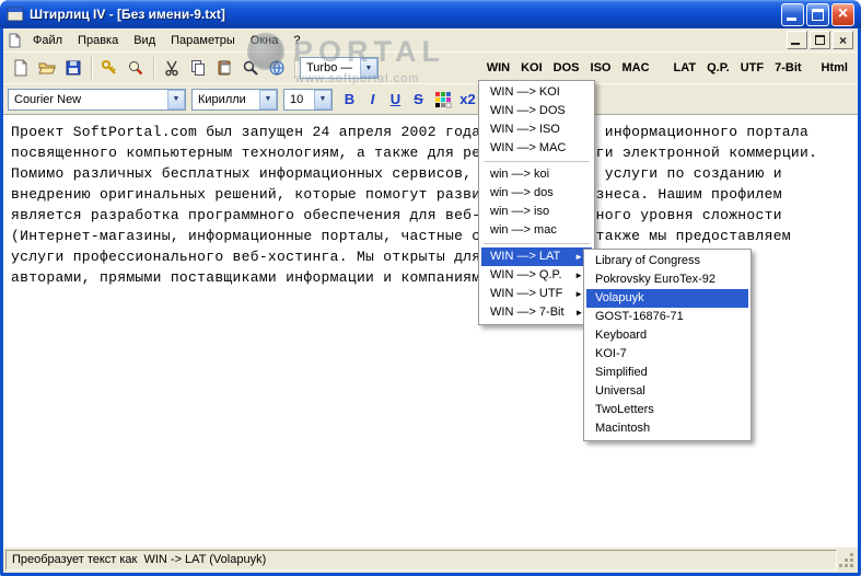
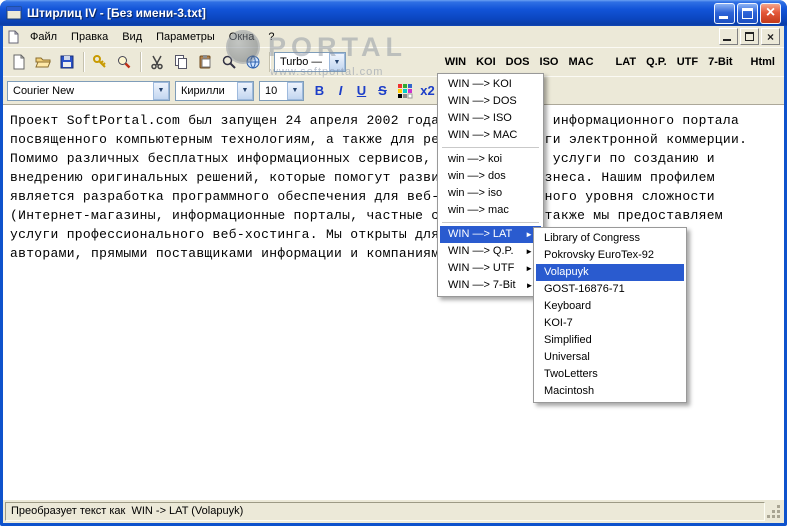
- Штирлиц IV - [Без имени-9.txt]
+ Штирлиц IV - [Без имени-3.txt]
  Файл
  Правка
  Вид
  Параметры
  Окна
  ?
  Turbo —
  WIN
  KOI
  DOS
  ISO
  MAC
  LAT
  Q.P.
  UTF
  7-Bit
  Html
  Courier New
  Кирилли
  10
  B
  I
  U
  S
  x2
  Проект SoftPortal.com был запущен 24 апреля 2002 года информационного портала
  посвященного компьютерным технологиям, а также для реги электронной коммерции.
  Помимо различных бесплатных информационных сервисов, услуги по созданию и
  внедрению оригинальных решений, которые помогут развизнеса. Нашим профилем
  является разработка программного обеспечения для веб-ного уровня сложности
  (Интернет-магазины, информационные порталы, частные с также мы предоставляем
  авторами, прямыми поставщиками информации и компаниям
  Преобразует текст как WIN -> LAT (Volapuyk)
  PORTAL
  www.softportal.com
  WIN —> KOI
  WIN —> DOS
  WIN —> ISO
  WIN —> MAC
  win —> koi
  win —> dos
  win —> iso
  win —> mac
  WIN —> LAT
  WIN —> Q.P.
  WIN —> UTF
  WIN —> 7-Bit
  Library of Congress
  Pokrovsky EuroTex-92
  Volapuyk
  GOST-16876-71
  Keyboard
  KOI-7
  Simplified
  Universal
  TwoLetters
  Macintosh
